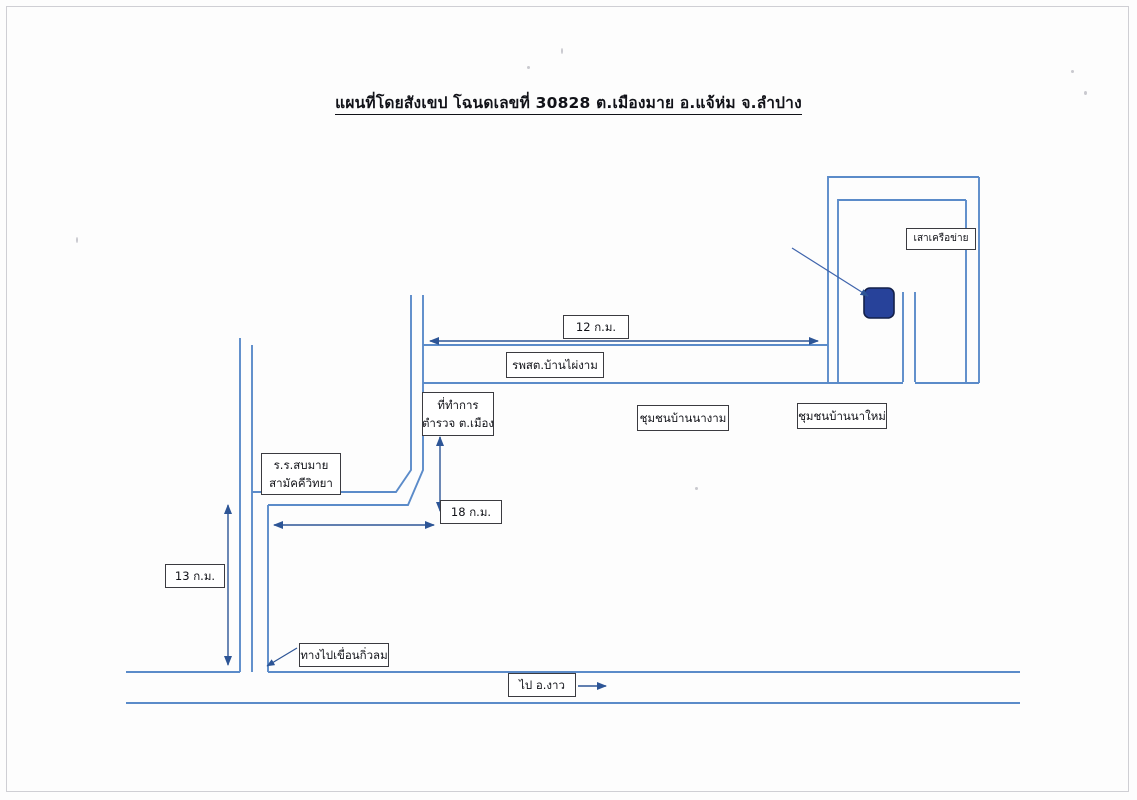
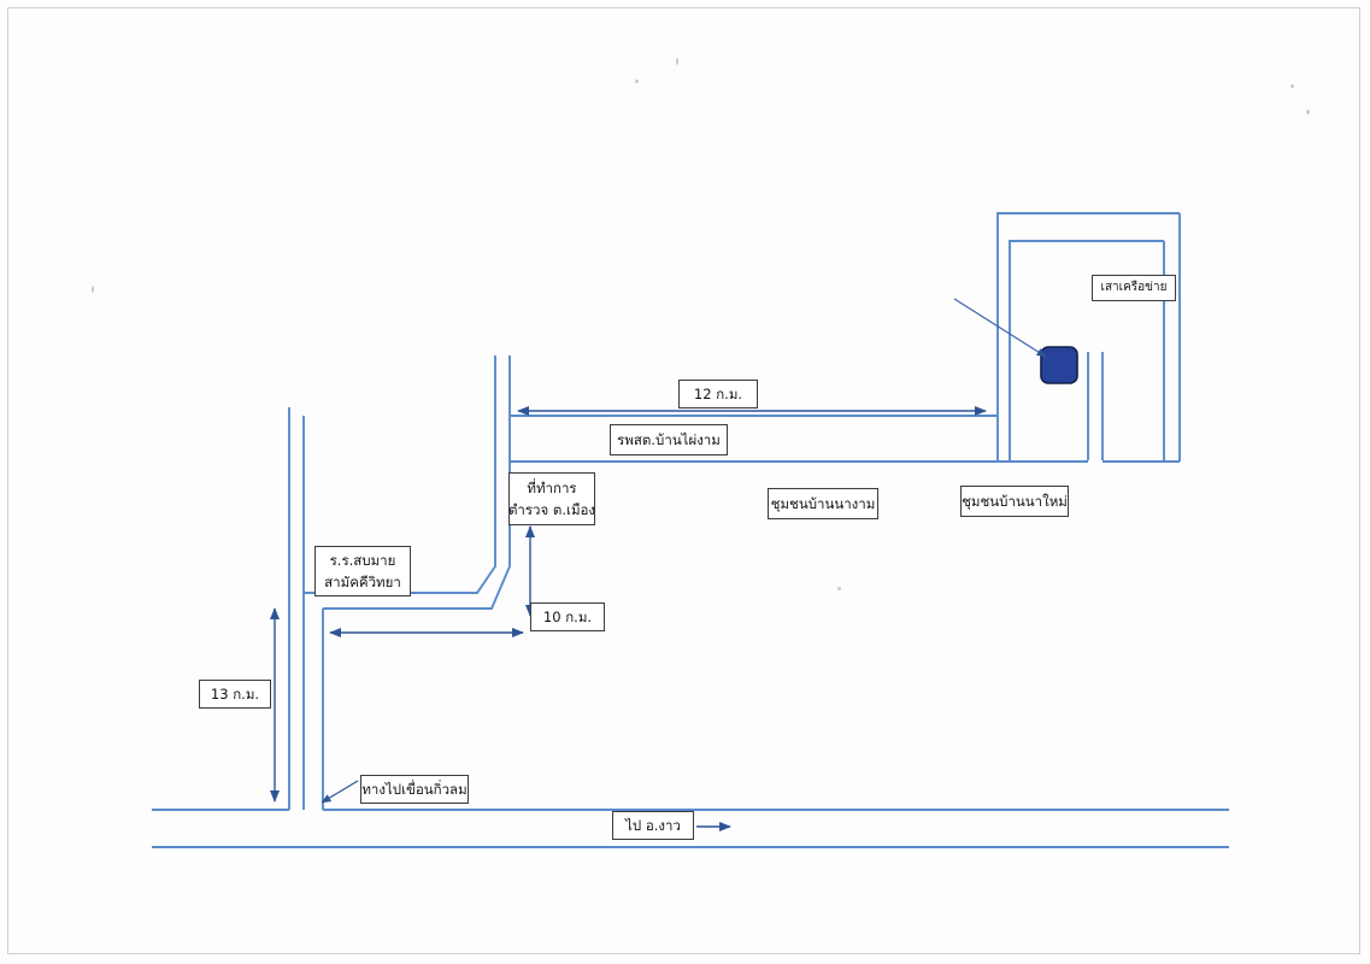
- แผนที่โดยสังเขป โฉนดเลขที่ 30828 ต.เมืองมาย อ.แจ้ห่ม จ.ลำปาง
  เสาเครือข่าย
  12 ก.ม.
  รพสต.บ้านไผ่งาม
  ที่ทำการ
  ตำรวจ ต.เมือง
  ชุมชนบ้านนางาม
  ชุมชนบ้านนาใหม่
  ร.ร.สบมาย
  สามัคคีวิทยา
- 18 ก.ม.
+ 10 ก.ม.
  13 ก.ม.
  ทางไปเขื่อนกิ่วลม
  ไป อ.งาว
